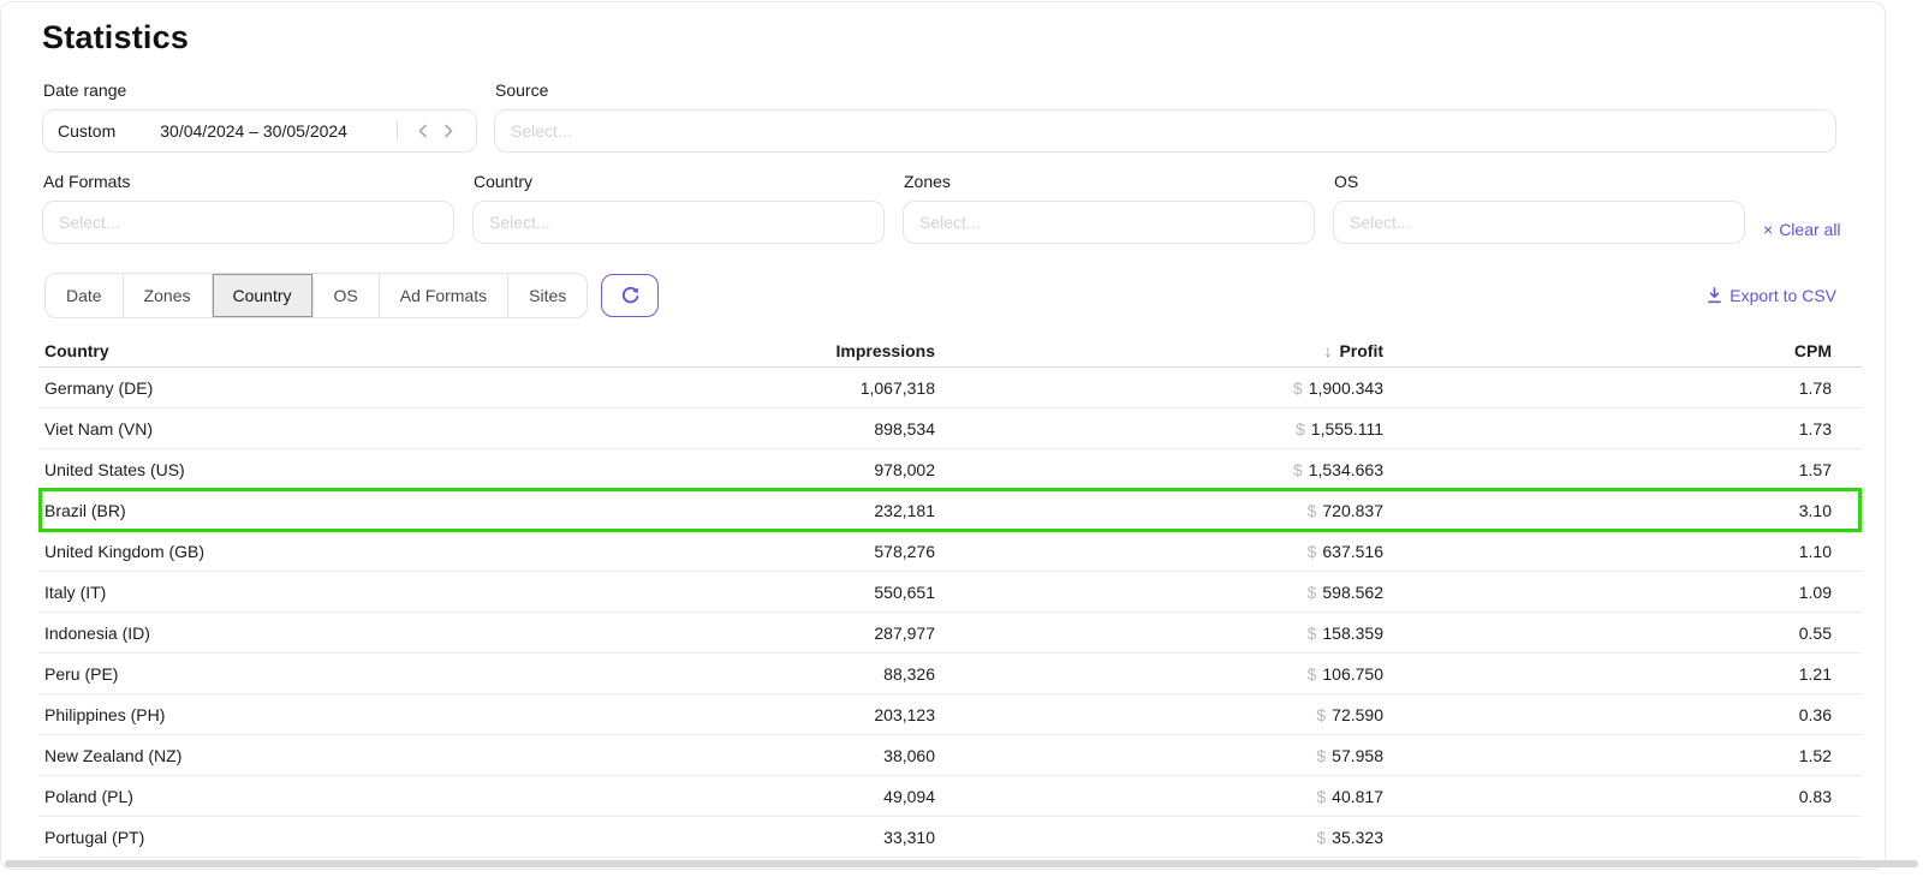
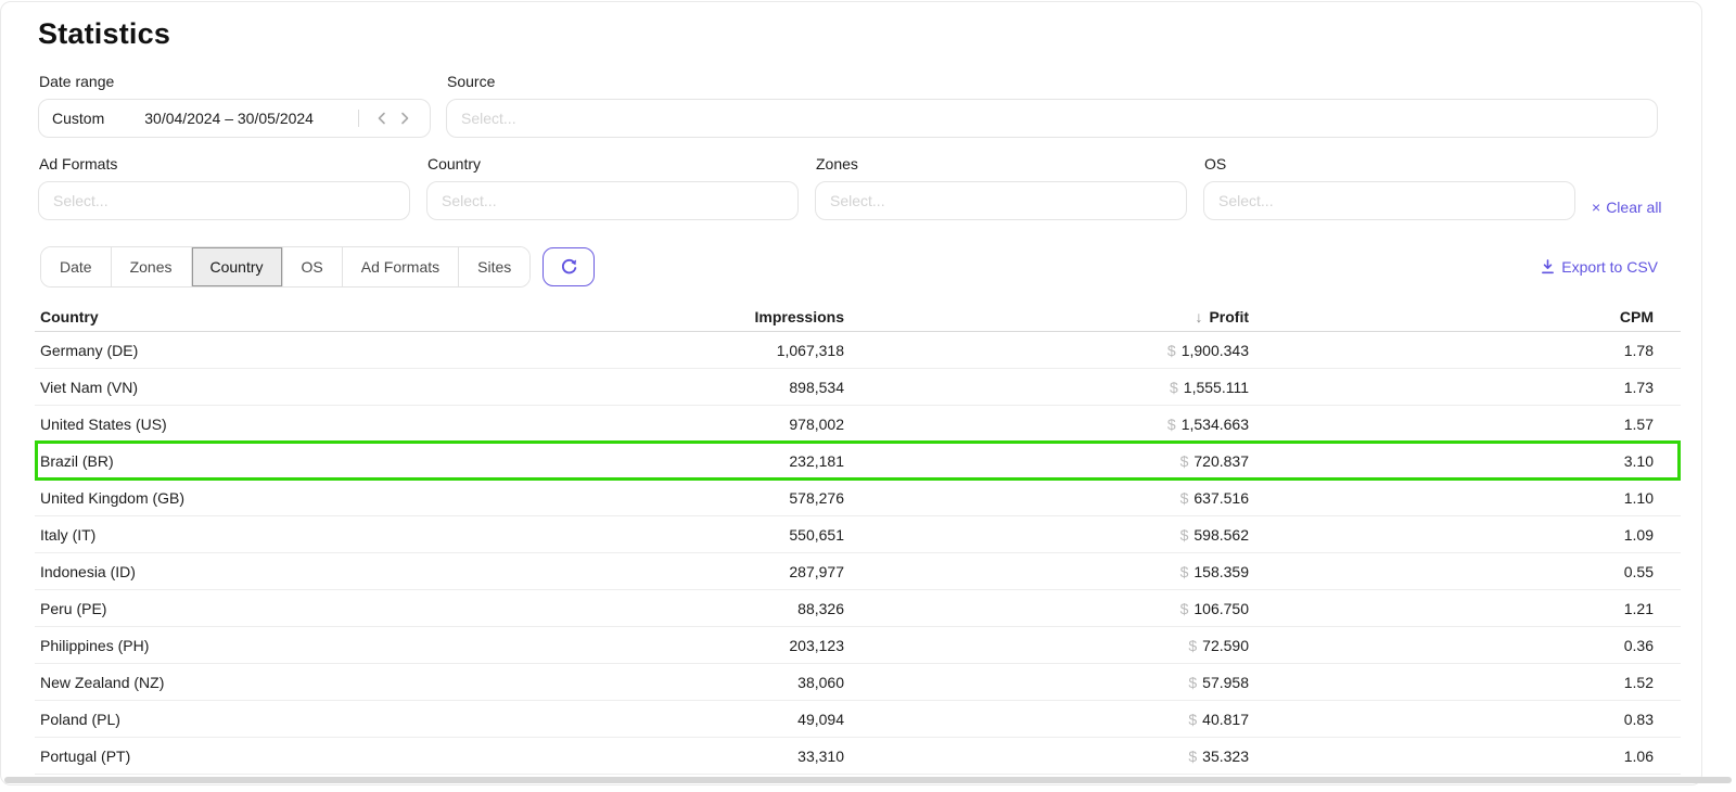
  Statistics
  Date range
  Custom
  30/04/2024 – 30/05/2024
  Source
  Select...
  Ad Formats
  Select...
  Country
  Select...
  Zones
  Select...
  OS
  Select...
  ×
  Clear all
  Date
  Zones
  Country
  OS
  Ad Formats
  Sites
  Export to CSV
  Country
  Impressions
  ↓ Profit
  CPM
  Germany (DE)
  1,067,318
  $ 1,900.343
  1.78
  Viet Nam (VN)
  898,534
  $ 1,555.111
  1.73
  United States (US)
  978,002
  $ 1,534.663
  1.57
  Brazil (BR)
  232,181
  $ 720.837
  3.10
  United Kingdom (GB)
  578,276
  $ 637.516
  1.10
  Italy (IT)
  550,651
  $ 598.562
  1.09
  Indonesia (ID)
  287,977
  $ 158.359
  0.55
  Peru (PE)
  88,326
  $ 106.750
  1.21
  Philippines (PH)
  203,123
  $ 72.590
  0.36
  New Zealand (NZ)
  38,060
  $ 57.958
  1.52
  Poland (PL)
  49,094
  $ 40.817
  0.83
  Portugal (PT)
  33,310
  $ 35.323
+ 1.06
